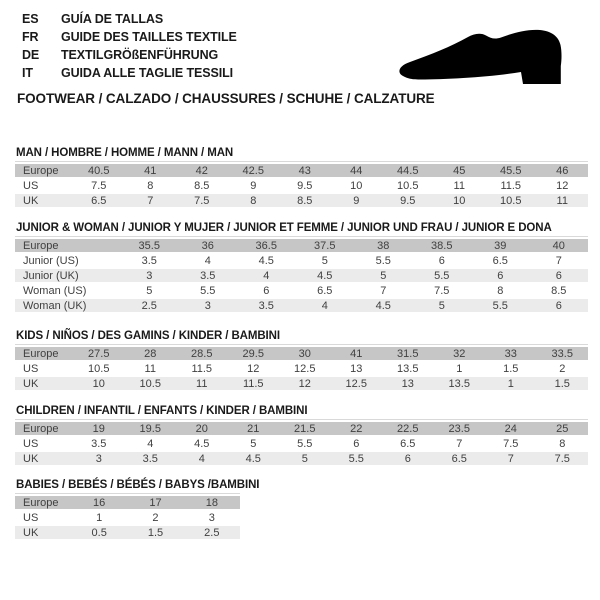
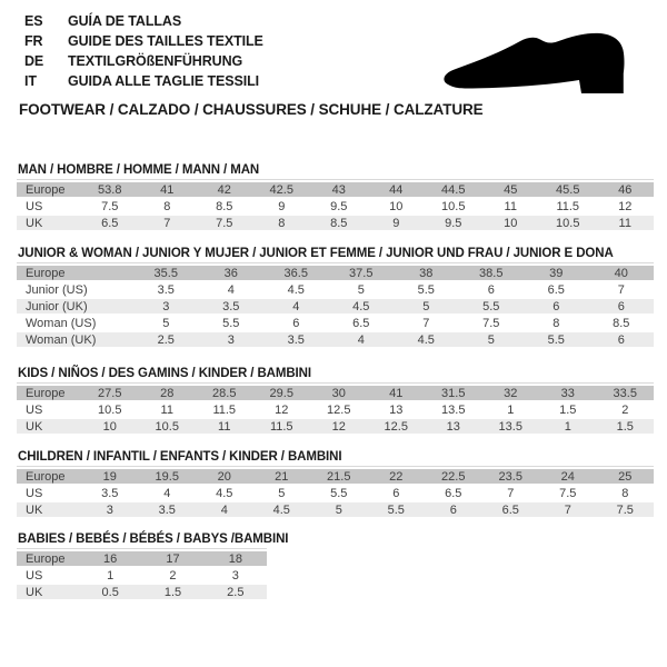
  ES
  GUÍA DE TALLAS
  FR
  GUIDE DES TAILLES TEXTILE
  DE
  TEXTILGRÖßENFÜHRUNG
  IT
  GUIDA ALLE TAGLIE TESSILI
  FOOTWEAR / CALZADO / CHAUSSURES / SCHUHE / CALZATURE
  MAN / HOMBRE / HOMME / MANN / MAN
- Europe	40.5	41	42	42.5	43	44	44.5	45	45.5	46
+ Europe	53.8	41	42	42.5	43	44	44.5	45	45.5	46
  US	7.5	8	8.5	9	9.5	10	10.5	11	11.5	12
  UK	6.5	7	7.5	8	8.5	9	9.5	10	10.5	11
  JUNIOR & WOMAN / JUNIOR Y MUJER / JUNIOR ET FEMME / JUNIOR UND FRAU / JUNIOR E DONA
  Europe	35.5	36	36.5	37.5	38	38.5	39	40
  Junior (US)	3.5	4	4.5	5	5.5	6	6.5	7
  Junior (UK)	3	3.5	4	4.5	5	5.5	6	6
  Woman (US)	5	5.5	6	6.5	7	7.5	8	8.5
  Woman (UK)	2.5	3	3.5	4	4.5	5	5.5	6
  KIDS / NIÑOS / DES GAMINS / KINDER / BAMBINI
  Europe	27.5	28	28.5	29.5	30	41	31.5	32	33	33.5
  US	10.5	11	11.5	12	12.5	13	13.5	1	1.5	2
  UK	10	10.5	11	11.5	12	12.5	13	13.5	1	1.5
  CHILDREN / INFANTIL / ENFANTS / KINDER / BAMBINI
  Europe	19	19.5	20	21	21.5	22	22.5	23.5	24	25
  US	3.5	4	4.5	5	5.5	6	6.5	7	7.5	8
  UK	3	3.5	4	4.5	5	5.5	6	6.5	7	7.5
  BABIES / BEBÉS / BÉBÉS / BABYS /BAMBINI
  Europe	16	17	18
  US	1	2	3
  UK	0.5	1.5	2.5
